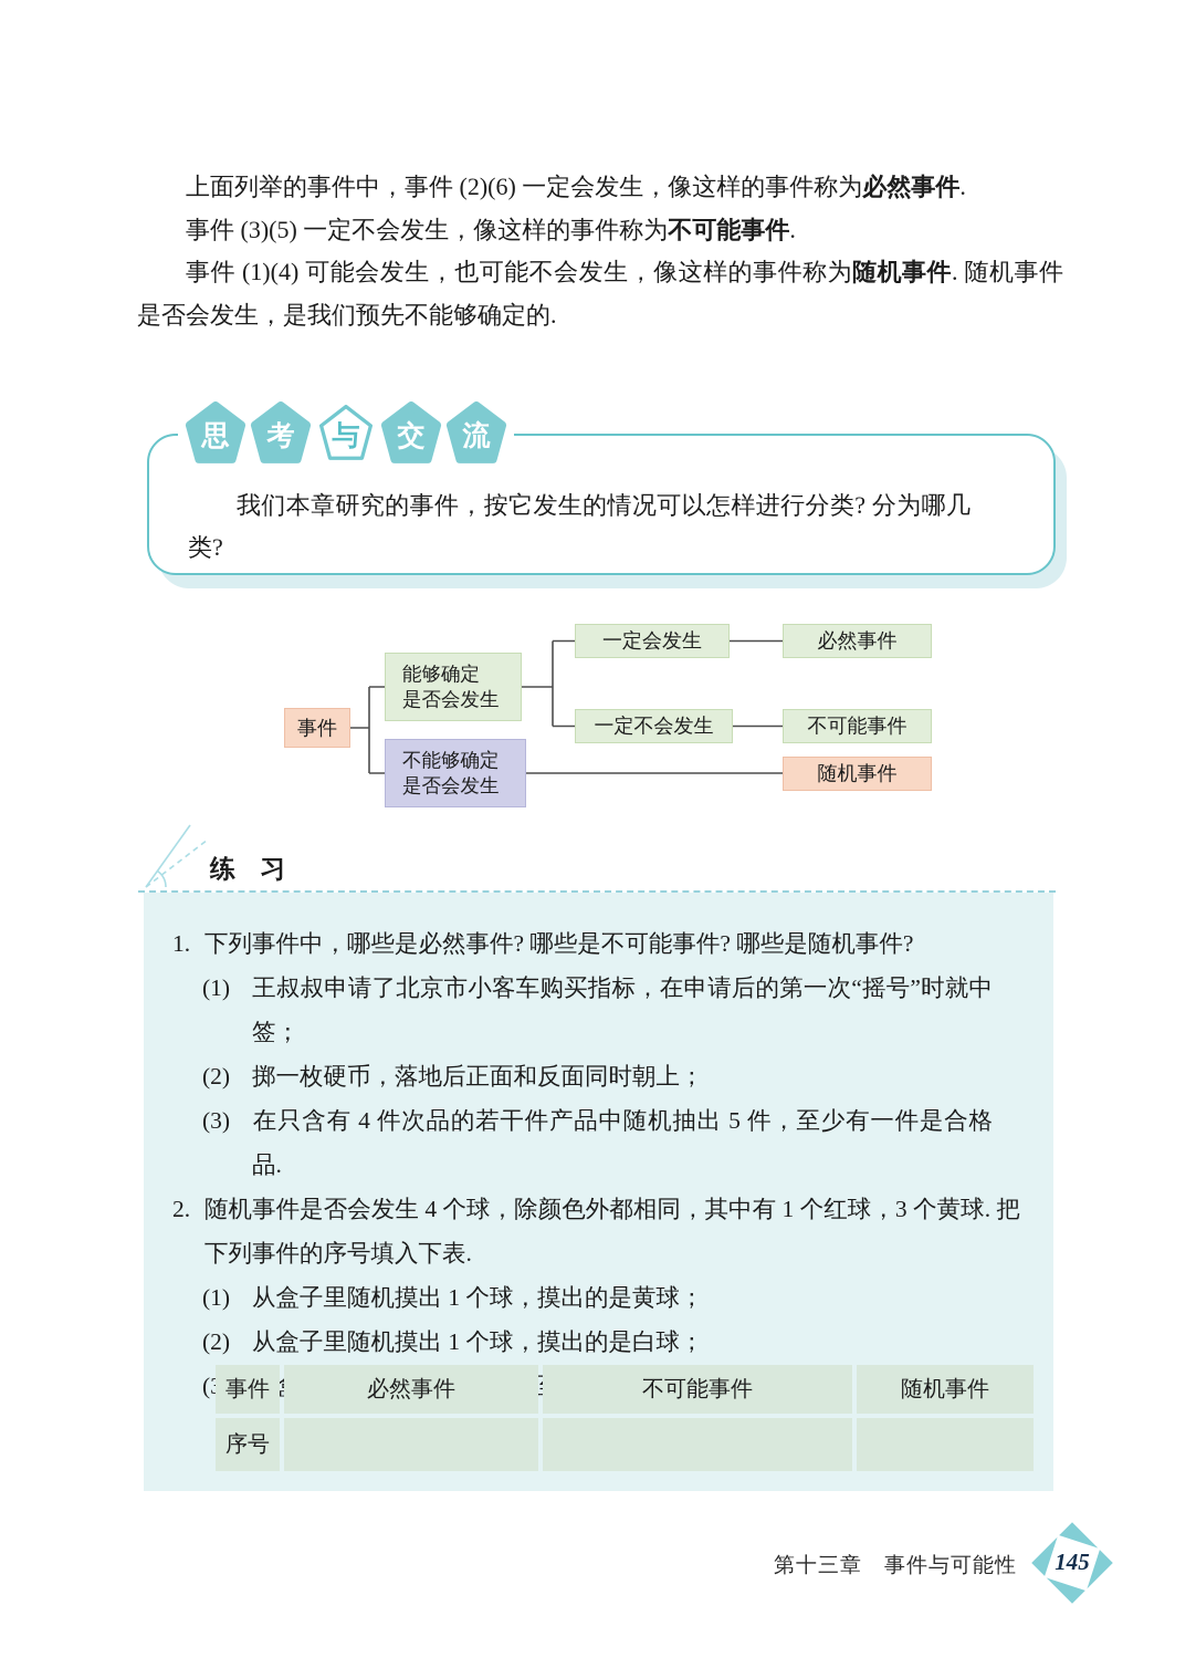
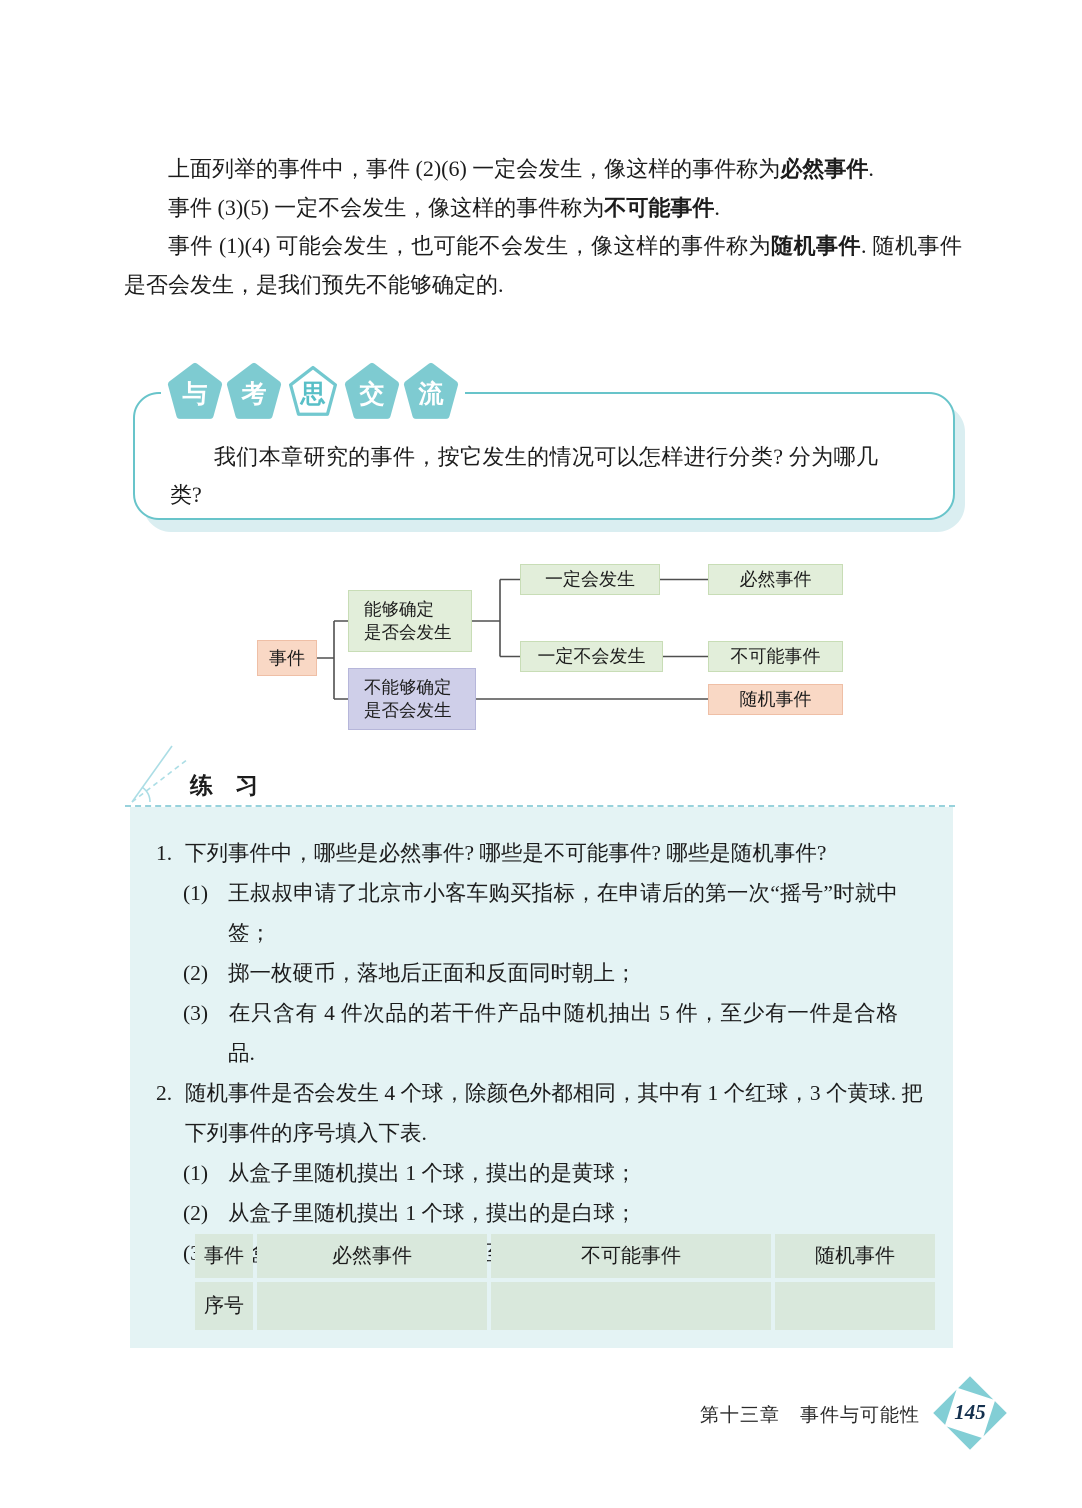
  上面列举的事件中，事件 (2)(6) 一定会发生，像这样的事件称为必然事件.
  事件 (3)(5) 一定不会发生，像这样的事件称为不可能事件.
  事件 (1)(4) 可能会发生，也可能不会发生，像这样的事件称为随机事件. 随机事件是否会发生，是我们预先不能够确定的.
  我们本章研究的事件，按它发生的情况可以怎样进行分类? 分为哪几类?
- 思
+ 与
  考
- 与
+ 思
  交
  流
  事件
  能够确定
  是否会发生
  不能够确定
  是否会发生
  一定会发生
  一定不会发生
  必然事件
  不可能事件
  随机事件
  练 习
  1.
  下列事件中，哪些是必然事件? 哪些是不可能事件? 哪些是随机事件?
  (1) 王叔叔申请了北京市小客车购买指标，在申请后的第一次“摇号”时就中签；
  (2) 掷一枚硬币，落地后正面和反面同时朝上；
  (3) 在只含有 4 件次品的若干件产品中随机抽出 5 件，至少有一件是合格品.
  2.
  随机事件是否会发生 4 个球，除颜色外都相同，其中有 1 个红球，3 个黄球. 把下列事件的序号填入下表.
  (1) 从盒子里随机摸出 1 个球，摸出的是黄球；
  (2) 从盒子里随机摸出 1 个球，摸出的是白球；
  事件
  必然事件
  不可能事件
  随机事件
  序号
  第十三章 事件与可能性
  145
